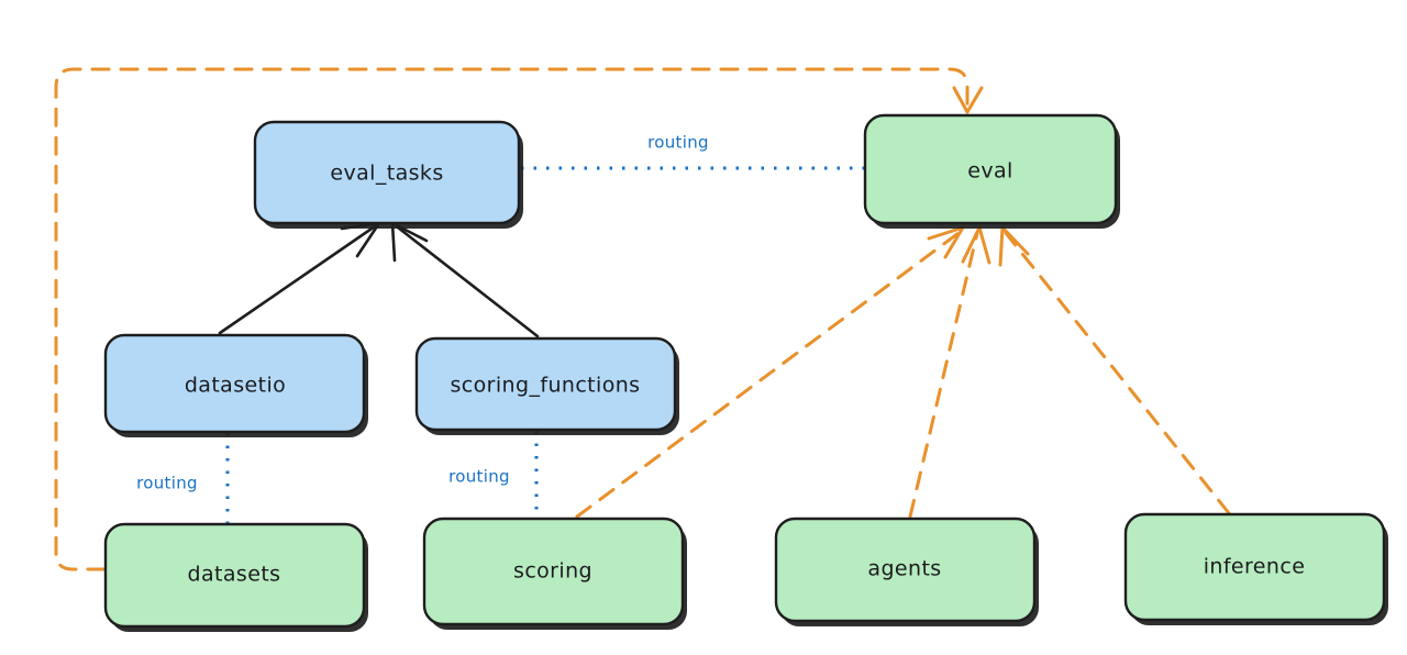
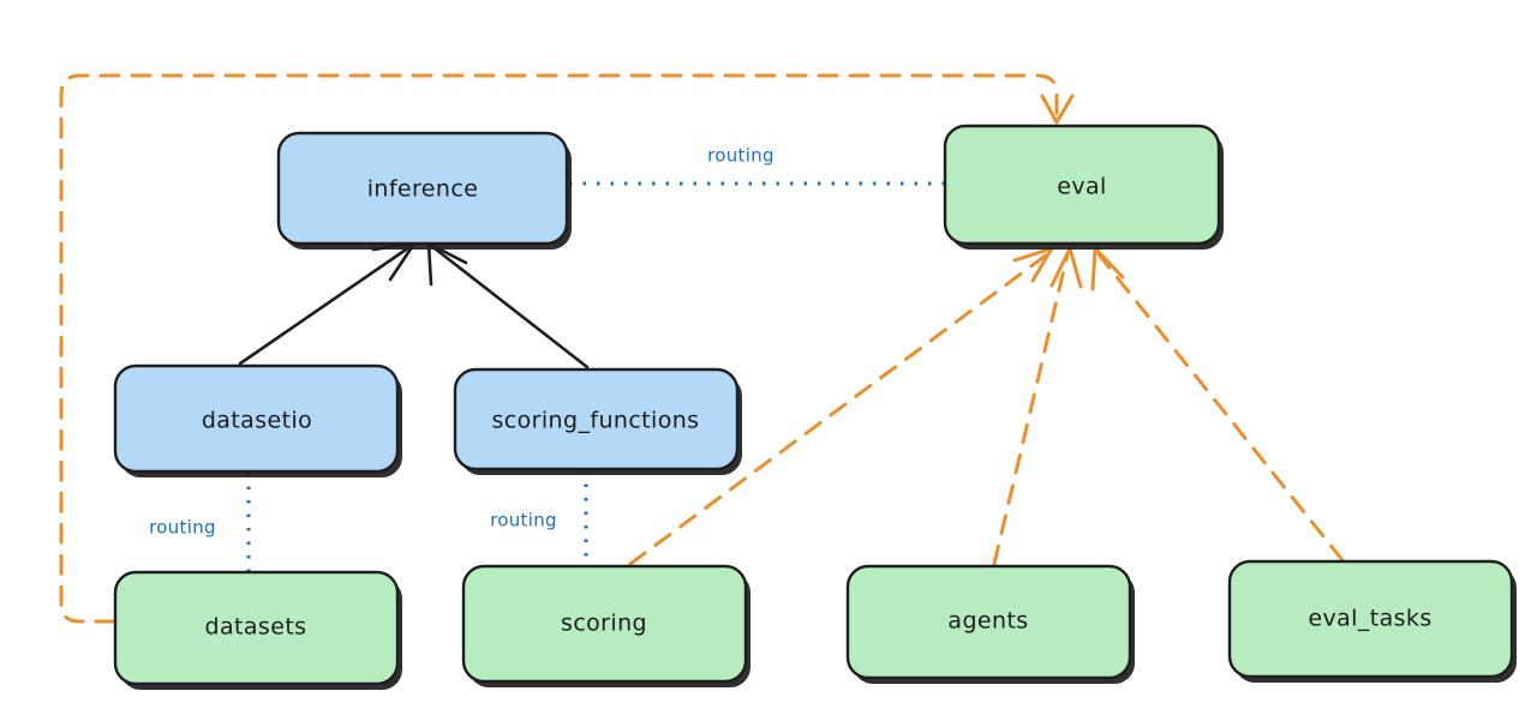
- eval_tasks
+ inference
  eval
  datasetio
  scoring_functions
  datasets
  scoring
  agents
- inference
+ eval_tasks
  routing
  routing
  routing
